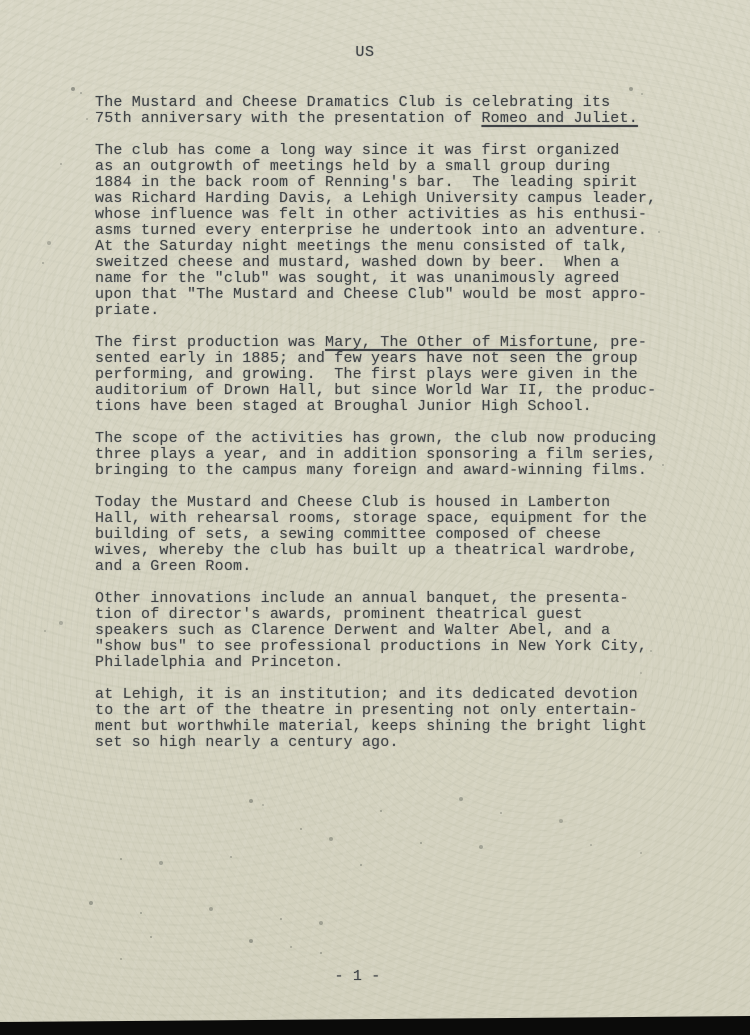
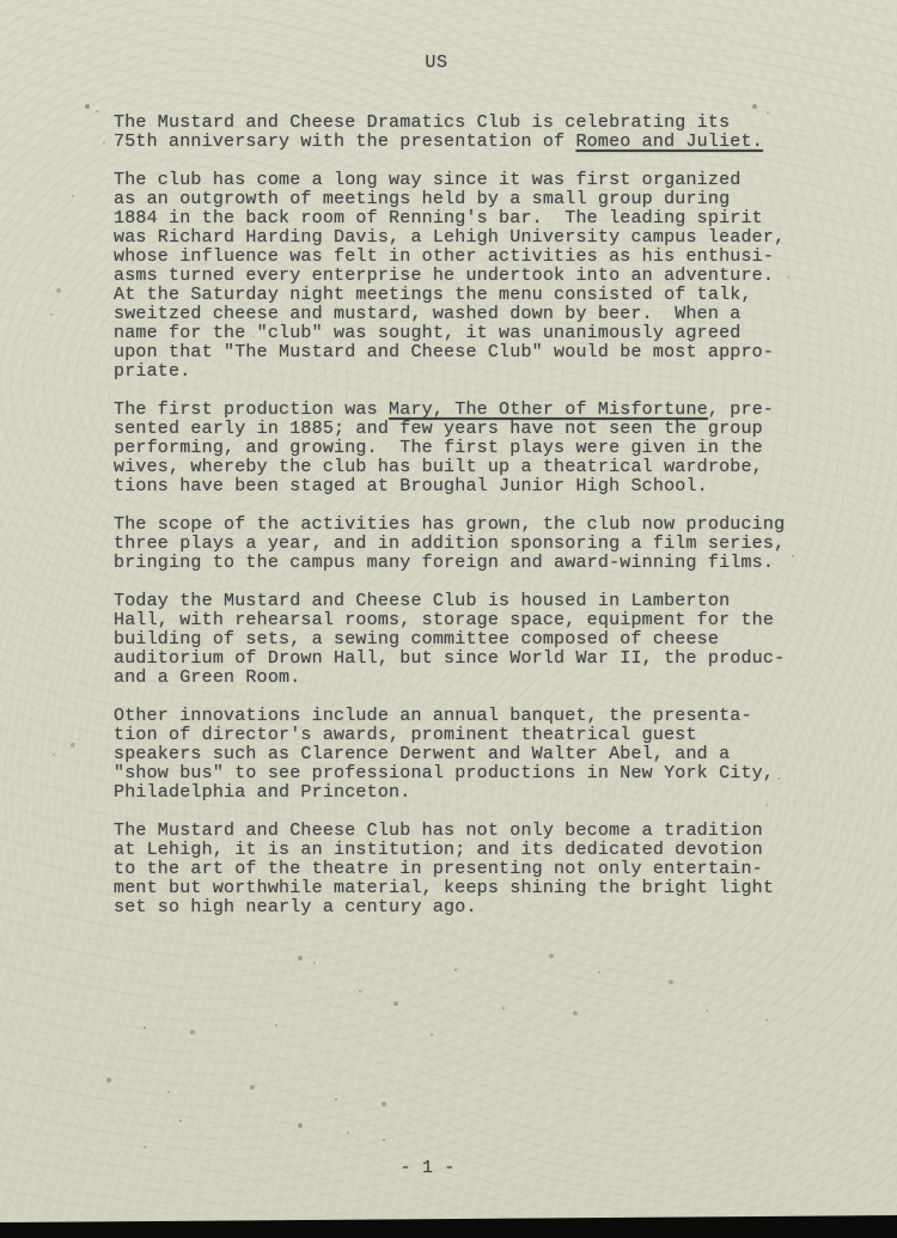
  US
  The Mustard and Cheese Dramatics Club is celebrating its
  75th anniversary with the presentation of Romeo and Juliet.
  The club has come a long way since it was first organized
  as an outgrowth of meetings held by a small group during
  1884 in the back room of Renning's bar. The leading spirit
  was Richard Harding Davis, a Lehigh University campus leader,
  whose influence was felt in other activities as his enthusi-
  asms turned every enterprise he undertook into an adventure.
  At the Saturday night meetings the menu consisted of talk,
  sweitzed cheese and mustard, washed down by beer. When a
  name for the "club" was sought, it was unanimously agreed
  upon that "The Mustard and Cheese Club" would be most appro-
  priate.
  The first production was Mary, The Other of Misfortune, pre-
  sented early in 1885; and few years have not seen the group
  performing, and growing. The first plays were given in the
- auditorium of Drown Hall, but since World War II, the produc-
+ wives, whereby the club has built up a theatrical wardrobe,
  tions have been staged at Broughal Junior High School.
  The scope of the activities has grown, the club now producing
  three plays a year, and in addition sponsoring a film series,
  bringing to the campus many foreign and award-winning films.
  Today the Mustard and Cheese Club is housed in Lamberton
  Hall, with rehearsal rooms, storage space, equipment for the
  building of sets, a sewing committee composed of cheese
- wives, whereby the club has built up a theatrical wardrobe,
+ auditorium of Drown Hall, but since World War II, the produc-
  and a Green Room.
  Other innovations include an annual banquet, the presenta-
  tion of director's awards, prominent theatrical guest
  speakers such as Clarence Derwent and Walter Abel, and a
  "show bus" to see professional productions in New York City,
  Philadelphia and Princeton.
+ The Mustard and Cheese Club has not only become a tradition
  at Lehigh, it is an institution; and its dedicated devotion
  to the art of the theatre in presenting not only entertain-
  ment but worthwhile material, keeps shining the bright light
  set so high nearly a century ago.
  - 1 -
